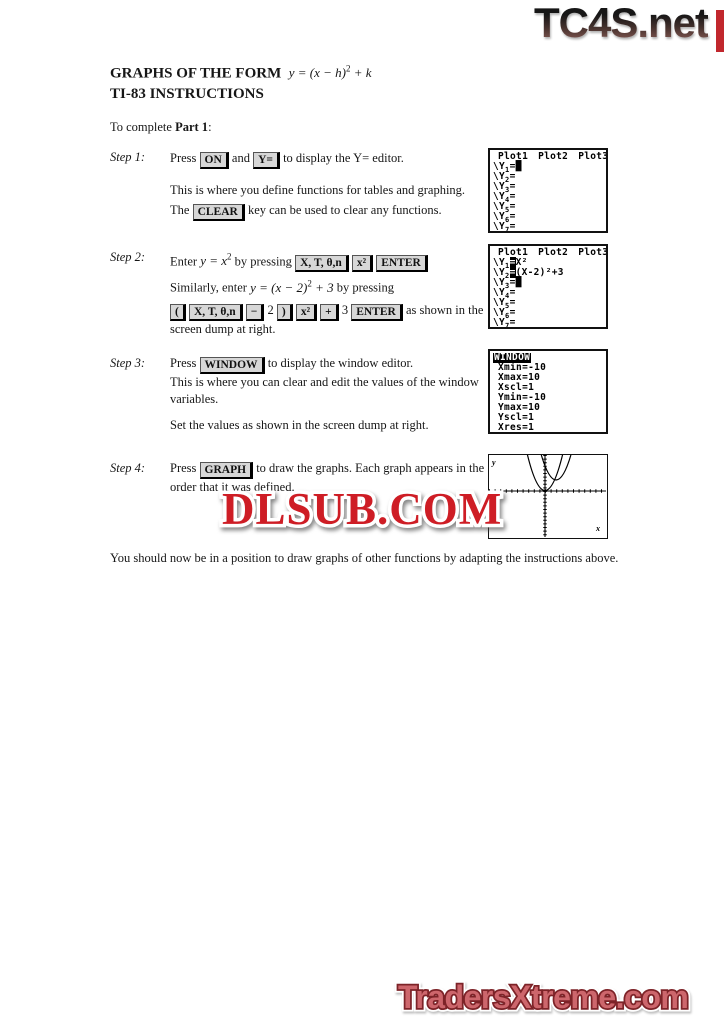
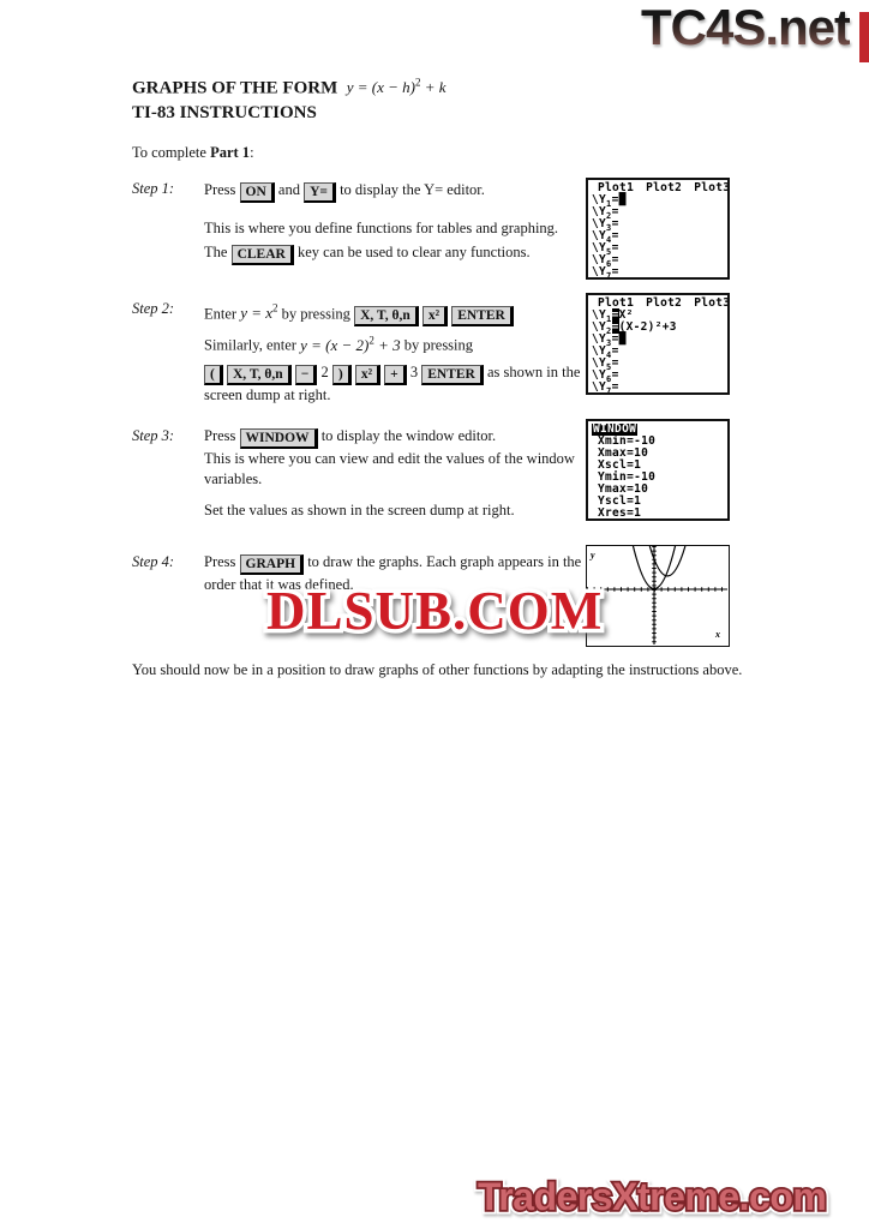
  TC4S.net
  GRAPHS OF THE FORM y = (x − h)2 + k
  TI-83 INSTRUCTIONS
  To complete Part 1:
  Step 1:
  Press ON and Y= to display the Y= editor.
  This is where you define functions for tables and graphing.
  The CLEAR key can be used to clear any functions.
  Plot1
  Plot2
  Plot3
  \Y1=█
  \Y2=
  \Y3=
  \Y4=
  \Y5=
  \Y6=
  \Y7=
  Step 2:
  Enter y = x2 by pressing X, T, θ,n x² ENTER
  Similarly, enter y = (x − 2)2 + 3 by pressing
  ( X, T, θ,n − 2 ) x² + 3 ENTER as shown in the
  screen dump at right.
  Plot1
  Plot2
  Plot3
  \Y1=X²
  \Y2=(X-2)²+3
  \Y3=█
  \Y4=
  \Y5=
  \Y6=
  \Y7=
  Step 3:
  Press WINDOW to display the window editor.
- This is where you can clear and edit the values of the window
+ This is where you can view and edit the values of the window
  variables.
  Set the values as shown in the screen dump at right.
  WINDOW
  Xmin=-10
  Xmax=10
  Xscl=1
  Ymin=-10
  Ymax=10
  Yscl=1
  Xres=1
  Step 4:
  Press GRAPH to draw the graphs. Each graph appears in the
  order that it was defined.
  y
  x
  DLSUB.COM
  You should now be in a position to draw graphs of other functions by adapting the instructions above.
  TradersXtreme.com
